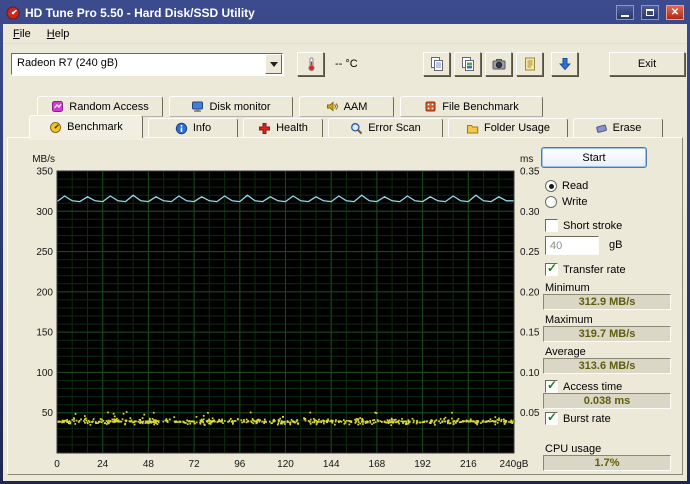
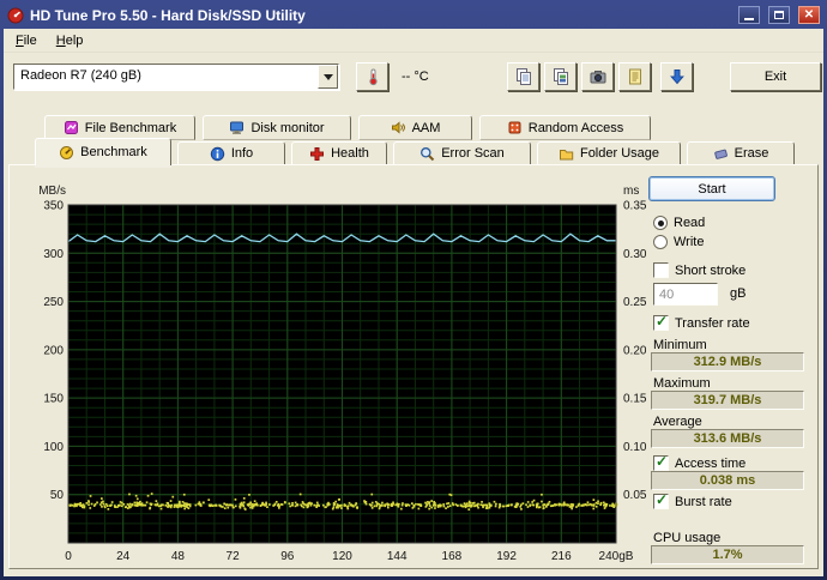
  HD Tune Pro 5.50 - Hard Disk/SSD Utility
  ✕
  File
  Help
  Radeon R7 (240 gB)
  -- °C
  Exit
- Random Access
+ File Benchmark
  Disk monitor
  AAM
- File Benchmark
+ Random Access
  Benchmark
  Info
  Health
  Error Scan
  Folder Usage
  Erase
  MB/s
  ms
  50
  100
  150
  200
  250
  300
  350
  0.05
  0.10
  0.15
  0.20
  0.25
  0.30
  0.35
  0
  24
  48
  72
  96
  120
  144
  168
  192
  216
  240gB
  Start
  Read
  Write
  Short stroke
  40
  gB
  ✓
  Transfer rate
  Minimum
  312.9 MB/s
  Maximum
  319.7 MB/s
  Average
  313.6 MB/s
  ✓
  Access time
  0.038 ms
  ✓
  Burst rate
  CPU usage
  1.7%
